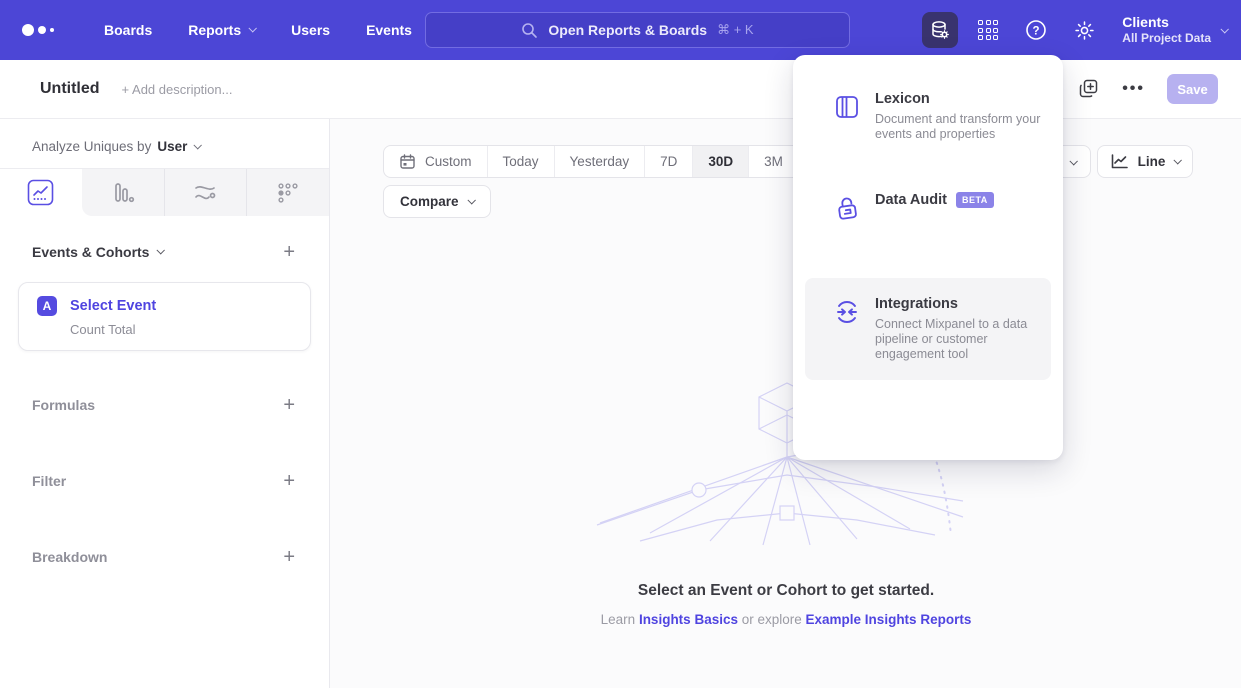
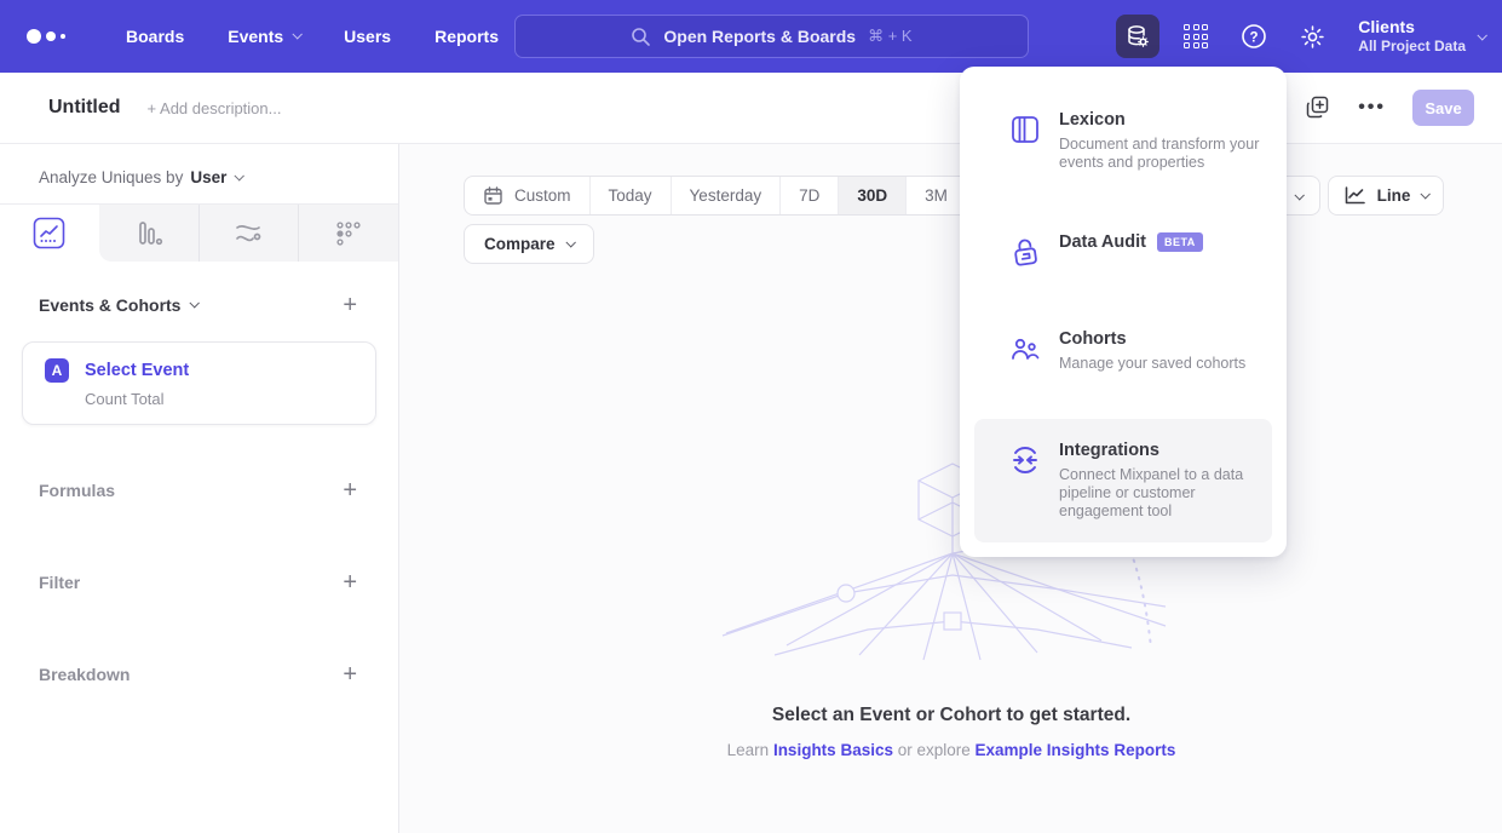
  Boards
- Reports
+ Events
  Users
- Events
+ Reports
  Open Reports & Boards
  ⌘ + K
  ?
  Clients
  All Project Data
  Untitled
  + Add description...
  •••
  Save
  Analyze Uniques by
  User
  Events & Cohorts
  +
  A
  Select Event
  Count Total
  Formulas
  +
  Filter
  +
  Breakdown
  +
  Custom
  Today
  Yesterday
  7D
  30D
  3M
  Compare
  Line
  Select an Event or Cohort to get started.
  Learn Insights Basics or explore Example Insights Reports
  Lexicon
  Document and transform your events and properties
  Data Audit
  BETA
+ Cohorts
+ Manage your saved cohorts
  Integrations
  Connect Mixpanel to a data pipeline or customer engagement tool
